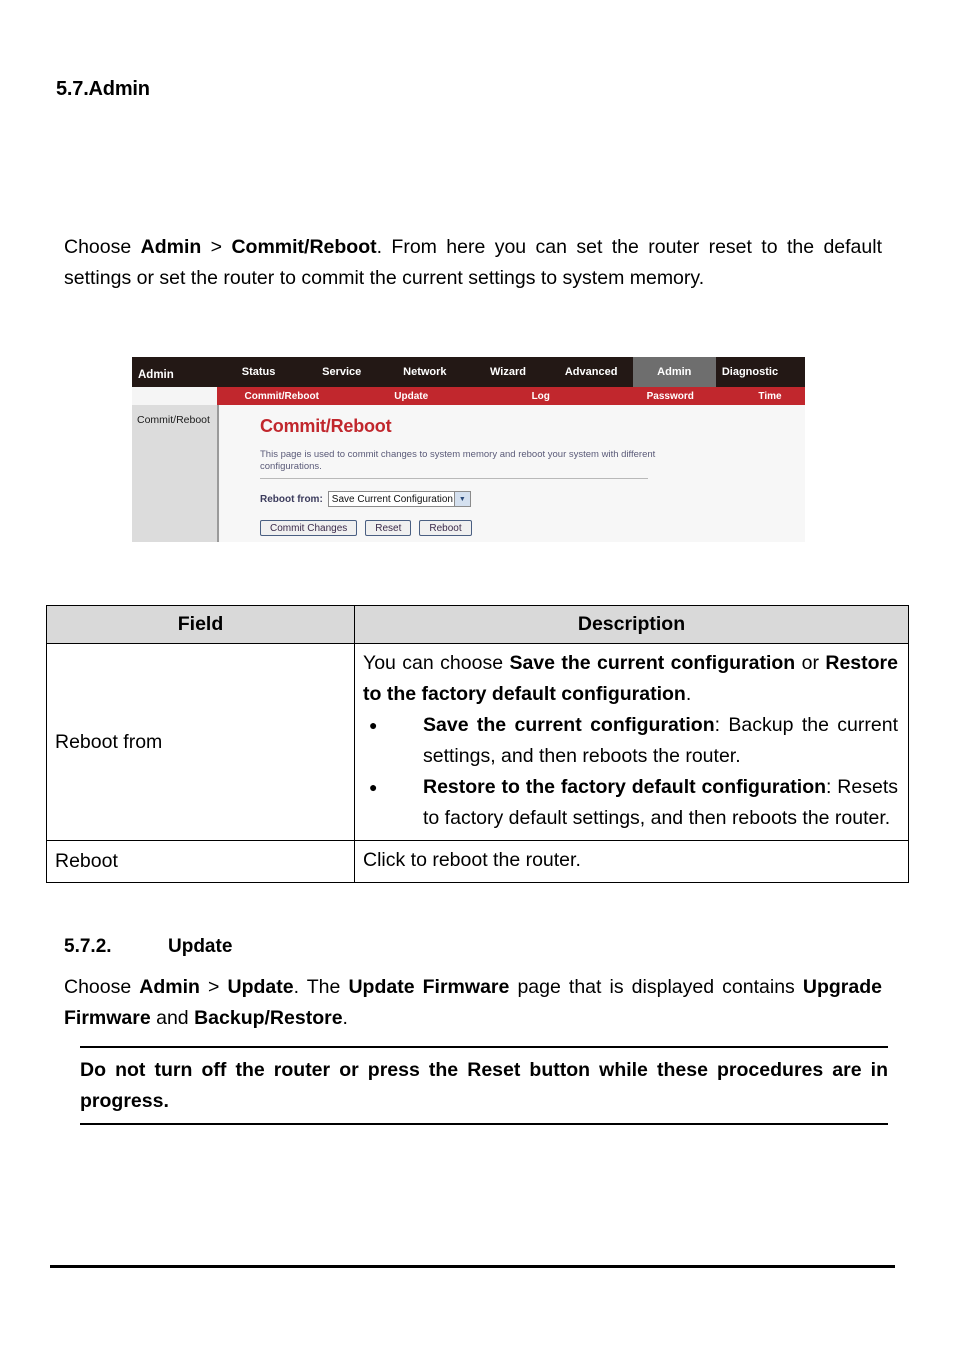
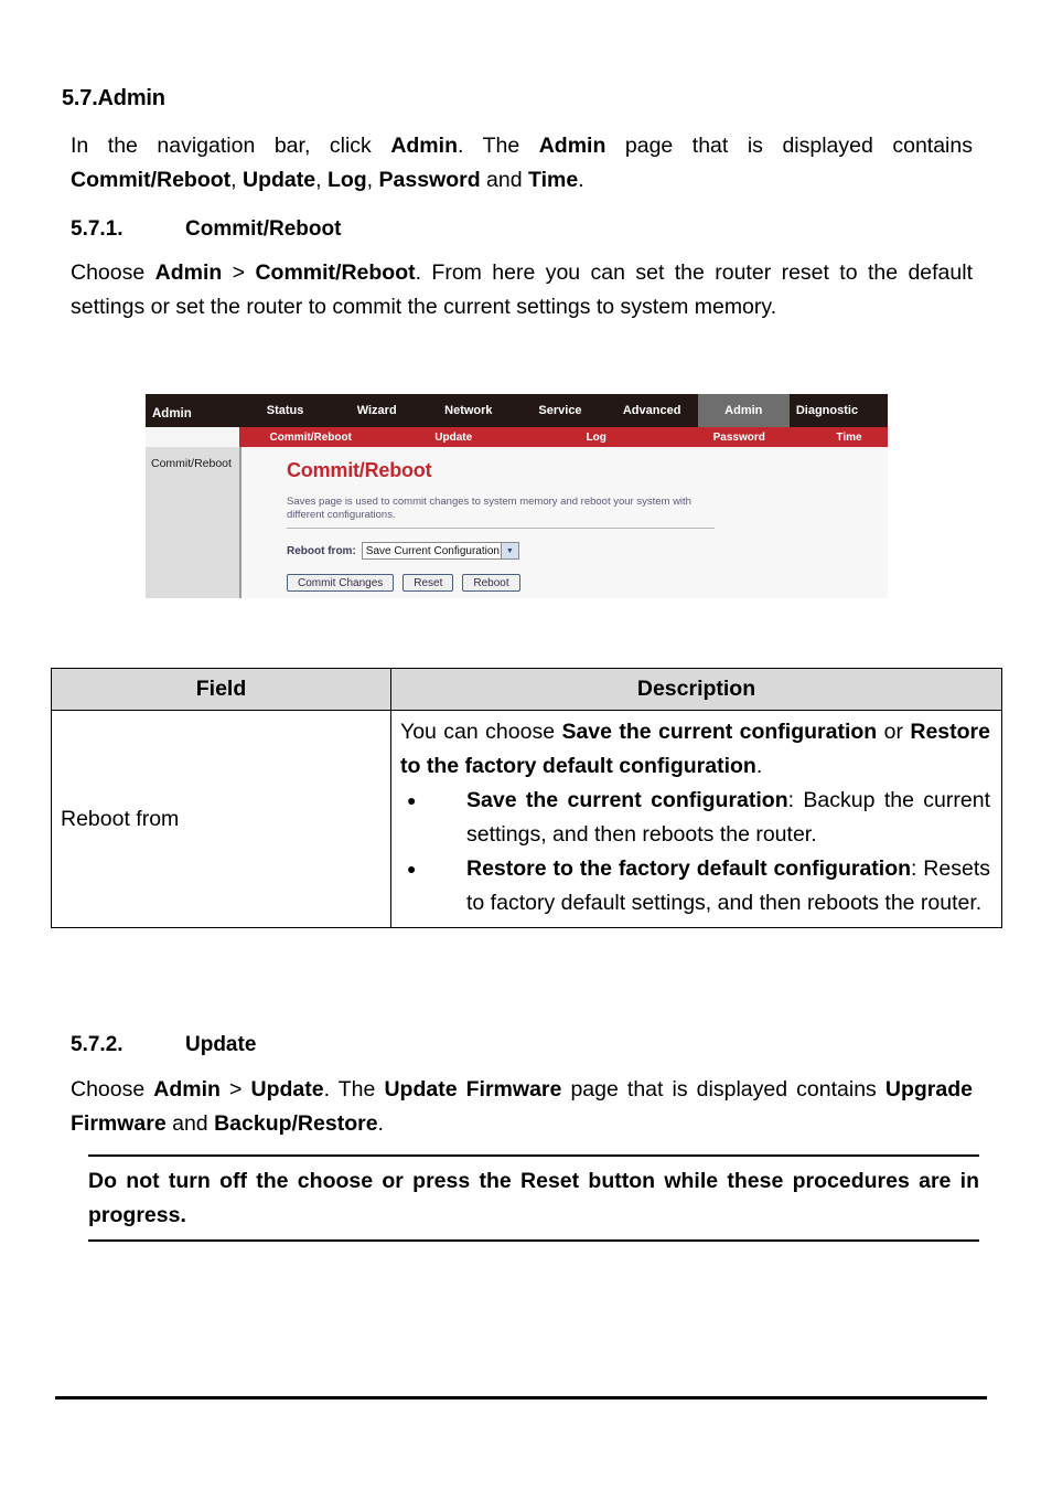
  5.7.Admin
+ In the navigation bar, click Admin. The Admin page that is displayed contains Commit/Reboot, Update, Log, Password and Time.
+ 5.7.1. Commit/Reboot
  Choose Admin > Commit/Reboot. From here you can set the router reset to the default settings or set the router to commit the current settings to system memory.
  Admin
  Status
- Service
+ Wizard
  Network
- Wizard
+ Service
  Advanced
  Admin
  Diagnostic
  Commit/Reboot
  Update
  Log
  Password
  Time
  Commit/Reboot
  Commit/Reboot
- This page is used to commit changes to system memory and reboot your system with different configurations.
+ Saves page is used to commit changes to system memory and reboot your system with different configurations.
  Reboot from:
  Save Current Configuration
  Commit Changes
  Reset
  Reboot
  Field	Description
  Reboot from	You can choose Save the current configuration or Restore to the factory default configuration. Save the current configuration: Backup the current settings, and then reboots the router. Restore to the factory default configuration: Resets to factory default settings, and then reboots the router.
- Reboot	Click to reboot the router.
  5.7.2. Update
  Choose Admin > Update. The Update Firmware page that is displayed contains Upgrade Firmware and Backup/Restore.
- Do not turn off the router or press the Reset button while these procedures are in progress.
+ Do not turn off the choose or press the Reset button while these procedures are in progress.
